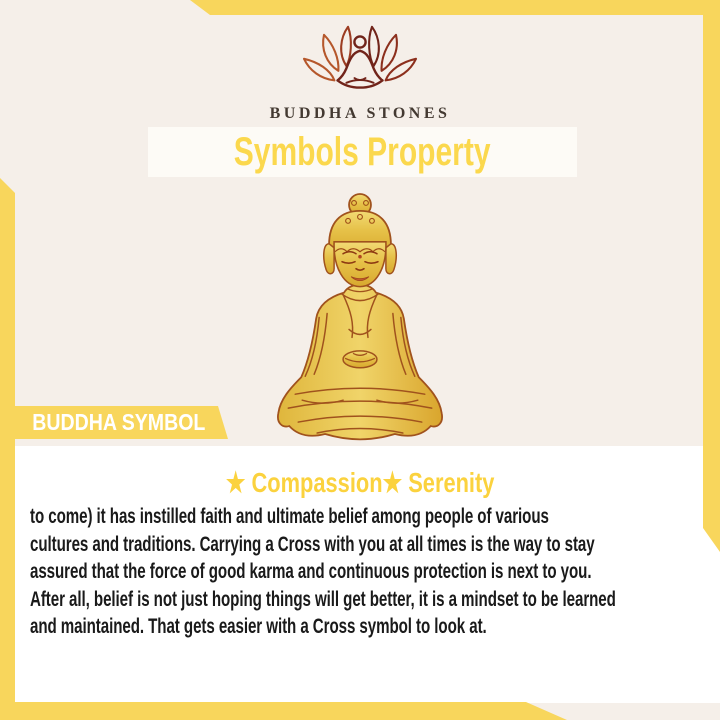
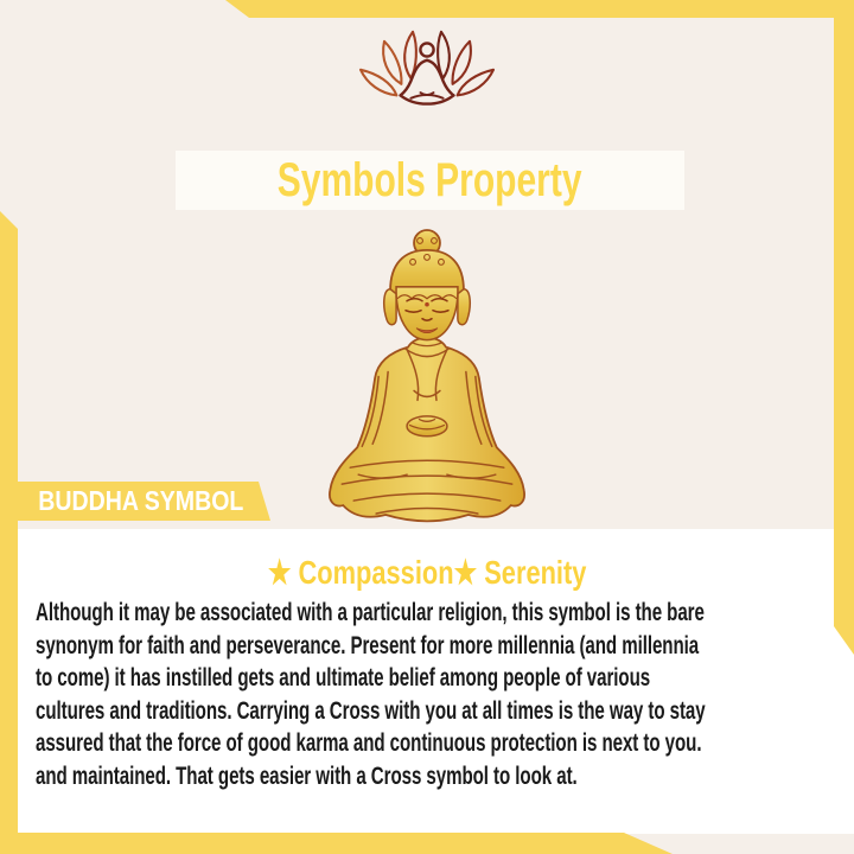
  Symbols Property
- BUDDHA STONES
  BUDDHA SYMBOL
  ★ Compassion★ Serenity
+ Although it may be associated with a particular religion, this symbol is the bare
+ synonym for faith and perseverance. Present for more millennia (and millennia
- to come) it has instilled faith and ultimate belief among people of various
+ to come) it has instilled gets and ultimate belief among people of various
  cultures and traditions. Carrying a Cross with you at all times is the way to stay
  assured that the force of good karma and continuous protection is next to you.
- After all, belief is not just hoping things will get better, it is a mindset to be learned
  and maintained. That gets easier with a Cross symbol to look at.
